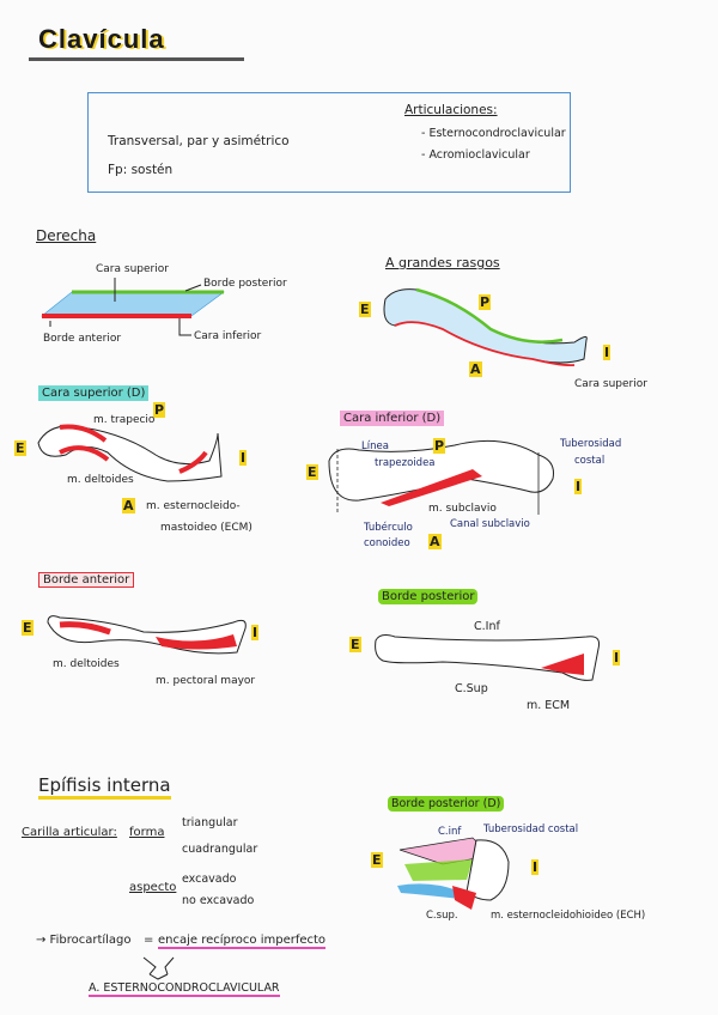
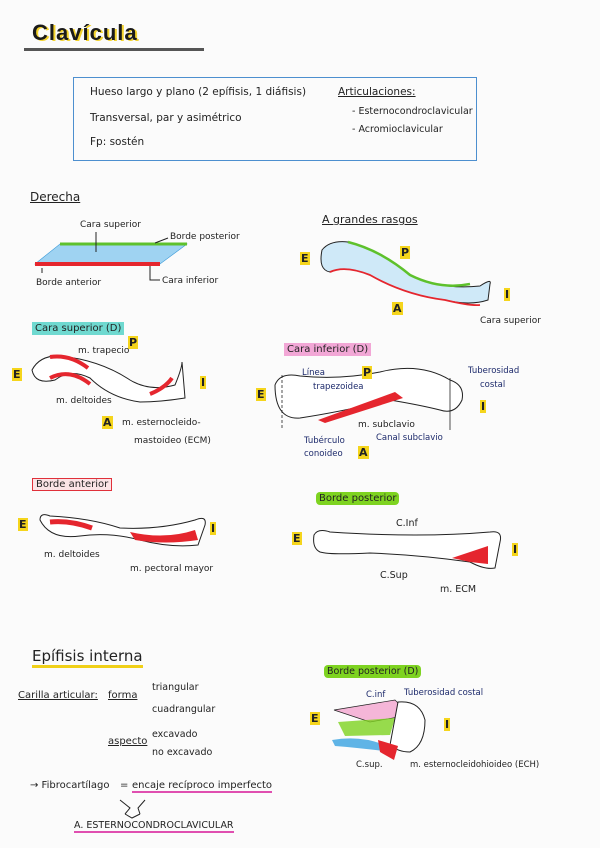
  Clavícula
+ Hueso largo y plano (2 epífisis, 1 diáfisis)
  Transversal, par y asimétrico
  Fp: sostén
  Articulaciones:
  - Esternocondroclavicular
  - Acromioclavicular
  Derecha
  Cara superior
  Borde posterior
  Cara inferior
  Borde anterior
  A grandes rasgos
  E
  P
  I
  A
  Cara superior
  Cara superior (D)
  E
  P
  I
  A
  m. trapecio
  m. deltoides
  m. esternocleido-
  mastoideo (ECM)
  Cara inferior (D)
  E
  P
  I
  A
  Línea
  trapezoidea
  Tuberosidad
  costal
  m. subclavio
  Canal subclavio
  Tubérculo
  conoideo
  Borde anterior
  E
  I
  m. deltoides
  m. pectoral mayor
  Borde posterior
  E
  I
  C.Inf
  C.Sup
  m. ECM
  Epífisis interna
  Carilla articular:
  forma
  triangular
  cuadrangular
  aspecto
  excavado
  no excavado
  → Fibrocartílago
  =
  encaje recíproco imperfecto
  A. ESTERNOCONDROCLAVICULAR
  Borde posterior (D)
  E
  I
  C.inf
  Tuberosidad costal
  C.sup.
  m. esternocleidohioideo (ECH)
